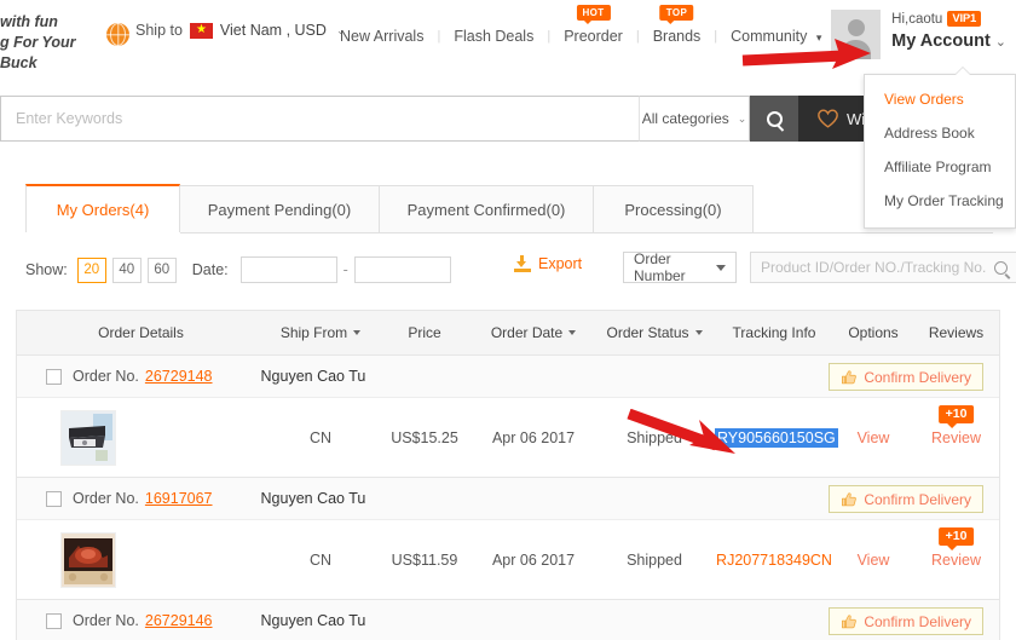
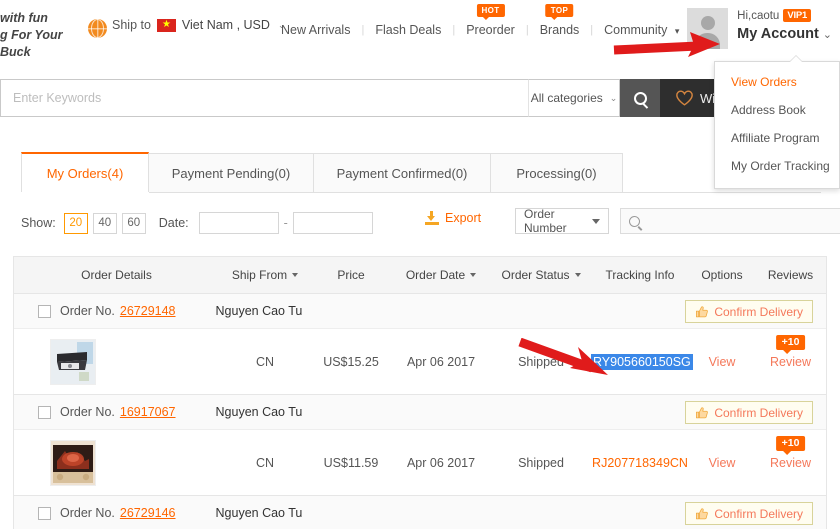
  with fun
  g For Your Buck
  Ship to
  ★
  Viet Nam , USD
  ⌄
  New Arrivals
  Flash Deals
  |
  HOT
  Preorder
  |
  TOP
  Brands
  |
  Community ▾
  Hi,caotu
  VIP1
  My Account
  ⌄
  View Orders
  Address Book
  Affiliate Program
  My Order Tracking
  Enter Keywords
  All categories
  ⌄
  My Orders(4)
  Payment Pending(0)
  Payment Confirmed(0)
  Processing(0)
  Show:
  20
  40
  60
  Date:
  -
  Export
  Order Number
- Product ID/Order NO./Tracking No.
  Order Details
  Ship From
  Price
  Order Date
  Order Status
  Tracking Info
  Options
  Reviews
  Order No.
  26729148
  Nguyen Cao Tu
  Confirm Delivery
  CN
  US$15.25
  Apr 06 2017
  Shipped
  RY905660150SG
  View
  +10
  Review
  Order No.
  16917067
  Nguyen Cao Tu
  Confirm Delivery
  CN
  US$11.59
  Apr 06 2017
  Shipped
  RJ207718349CN
  View
  +10
  Review
  Order No.
  26729146
  Nguyen Cao Tu
  Confirm Delivery
